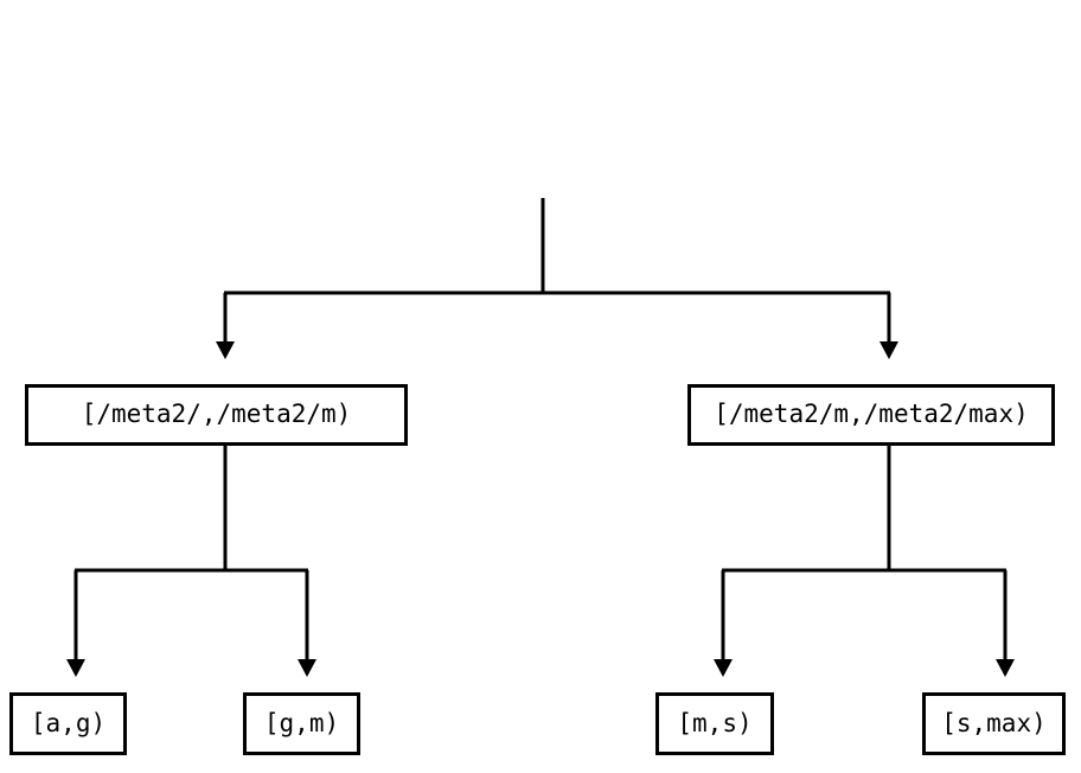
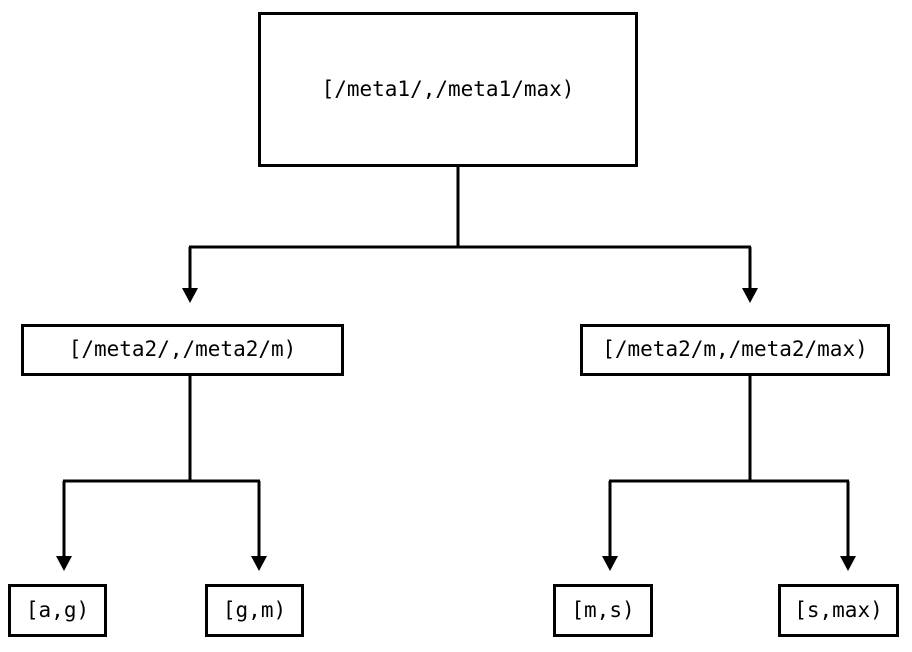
+ [/meta1/,/meta1/max)
  [/meta2/,/meta2/m)
  [/meta2/m,/meta2/max)
  [a,g)
  [g,m)
  [m,s)
  [s,max)
